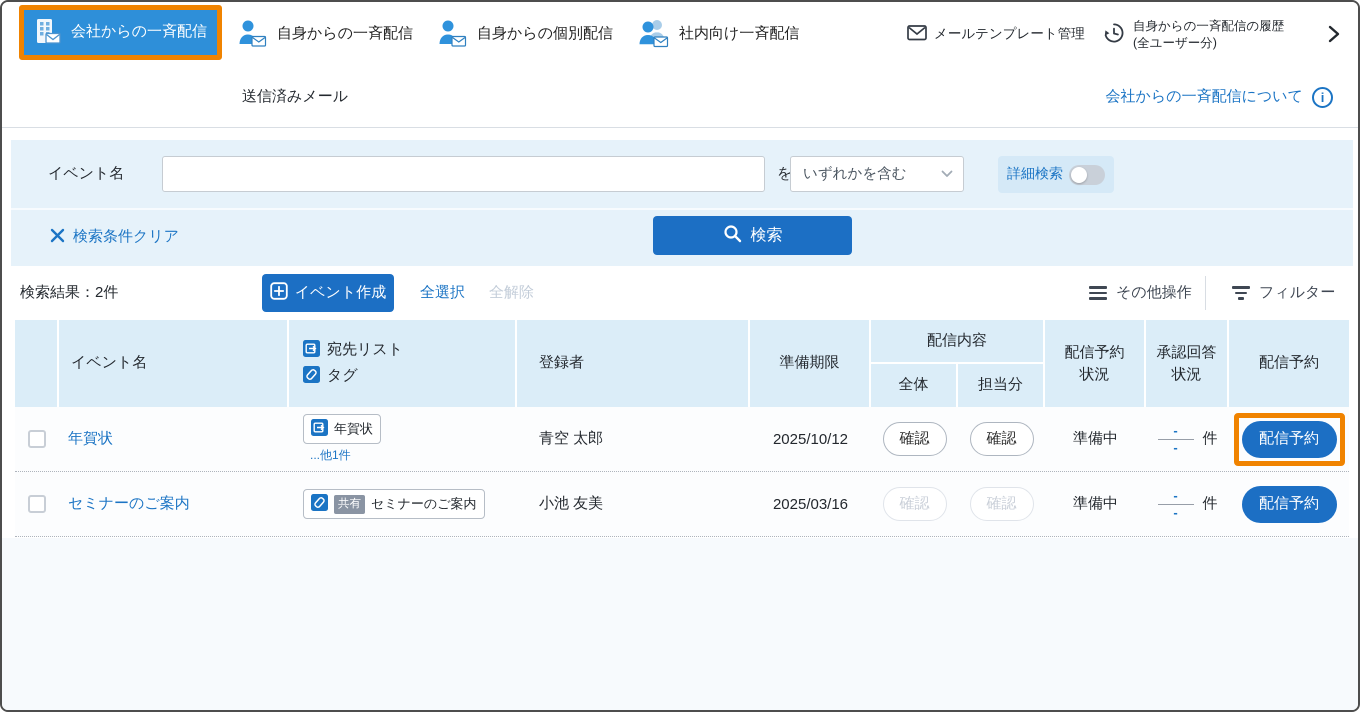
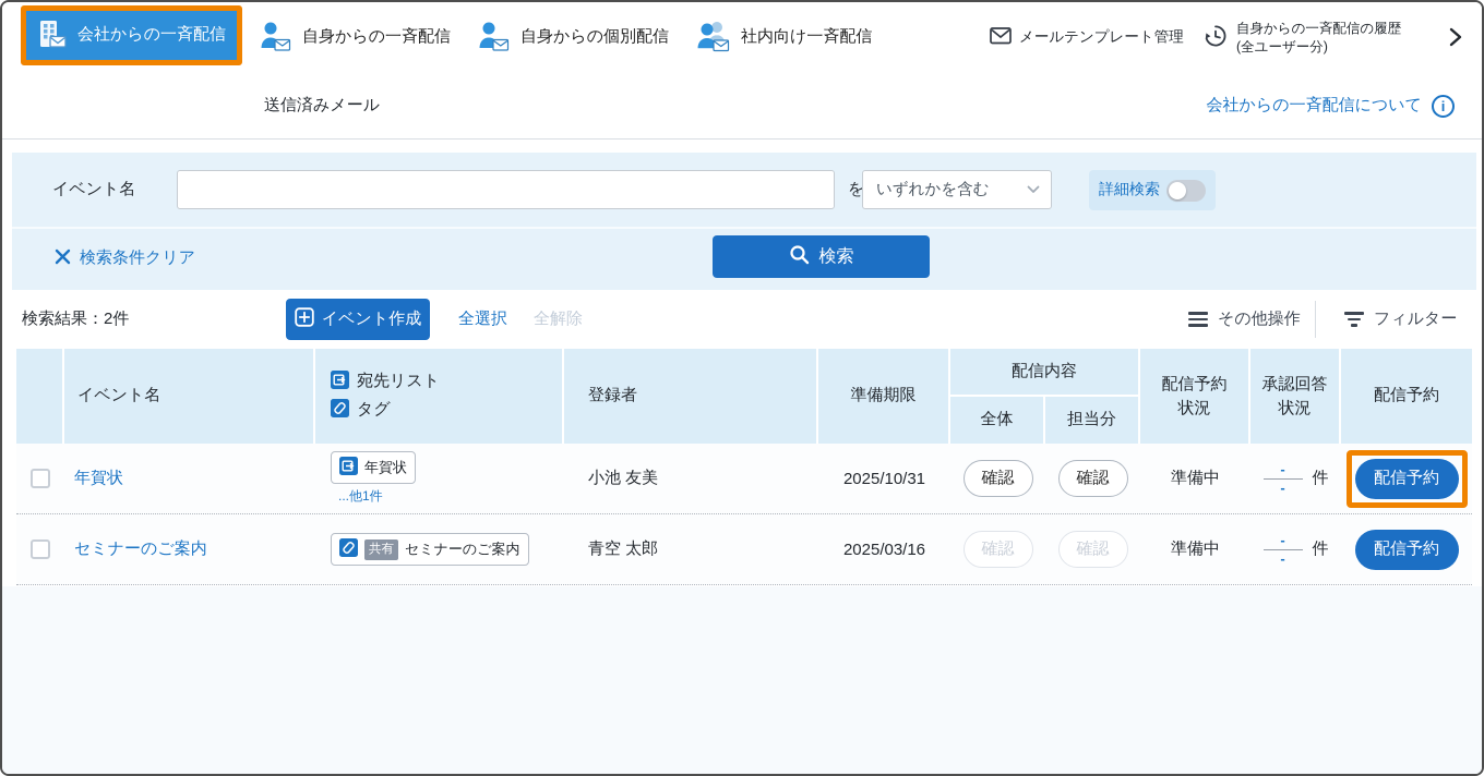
  会社からの一斉配信
  自身からの一斉配信
  自身からの個別配信
  社内向け一斉配信
  メールテンプレート管理
  自身からの一斉配信の履歴
  (全ユーザー分)
  送信済みメール
  会社からの一斉配信について
  イベント名
  を
  いずれかを含む
  詳細検索
  検索条件クリア
  検索
  検索結果：2件
  イベント作成
  全選択
  全解除
  その他操作
  フィルター
  イベント名
  宛先リスト
  タグ
  登録者
  準備期限
  配信内容
  全体
  担当分
  配信予約状況
  承認回答状況
  配信予約
  年賀状
  年賀状
  ...他1件
- 青空 太郎
+ 小池 友美
- 2025/10/12
+ 2025/10/31
  確認
  確認
  準備中
  -
  -
  件
  配信予約
  セミナーのご案内
  共有
  セミナーのご案内
- 小池 友美
+ 青空 太郎
  2025/03/16
  確認
  確認
  準備中
  -
  -
  件
  配信予約
